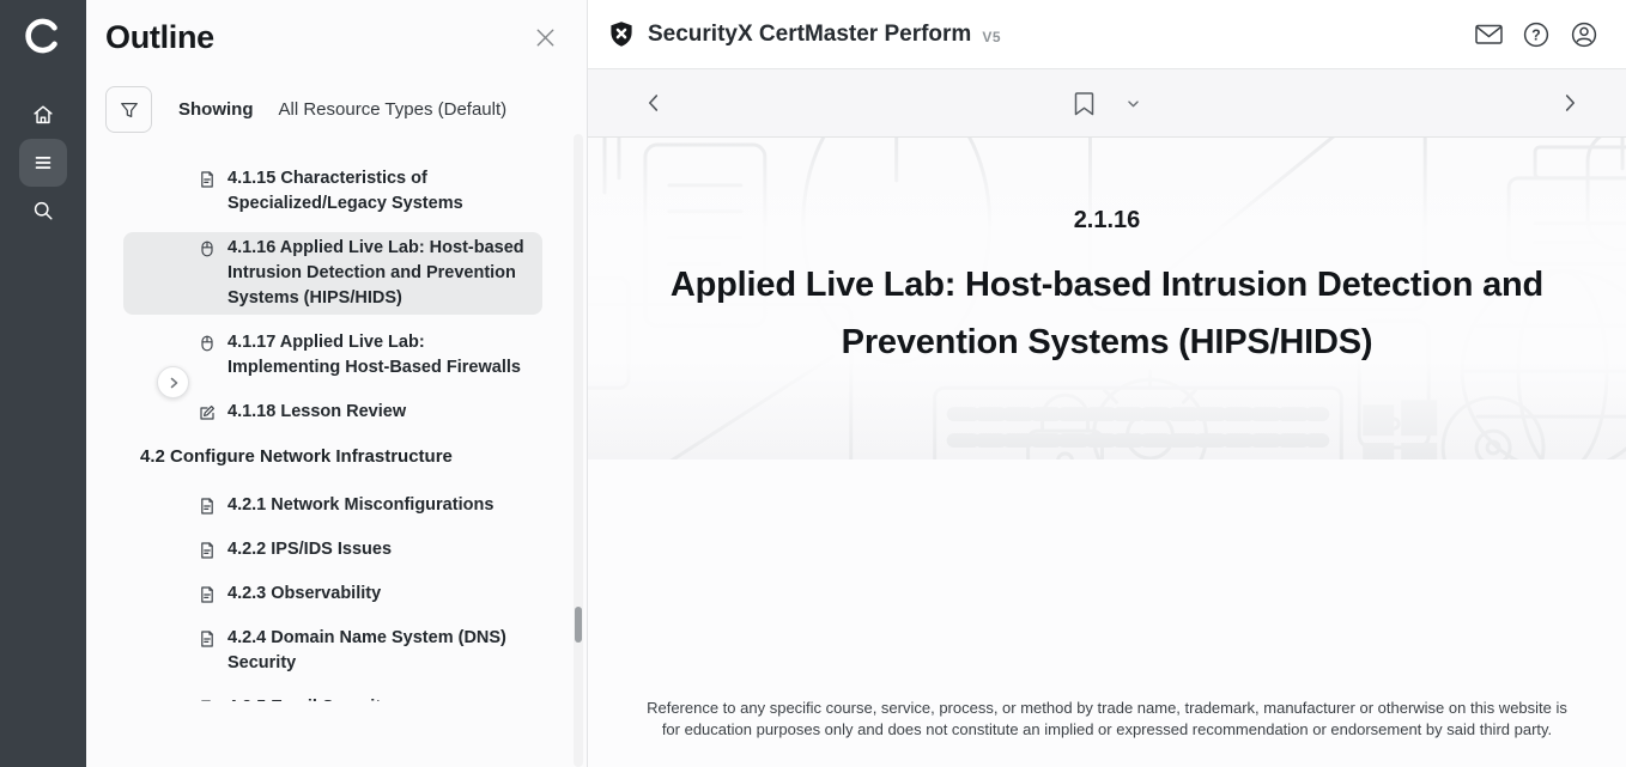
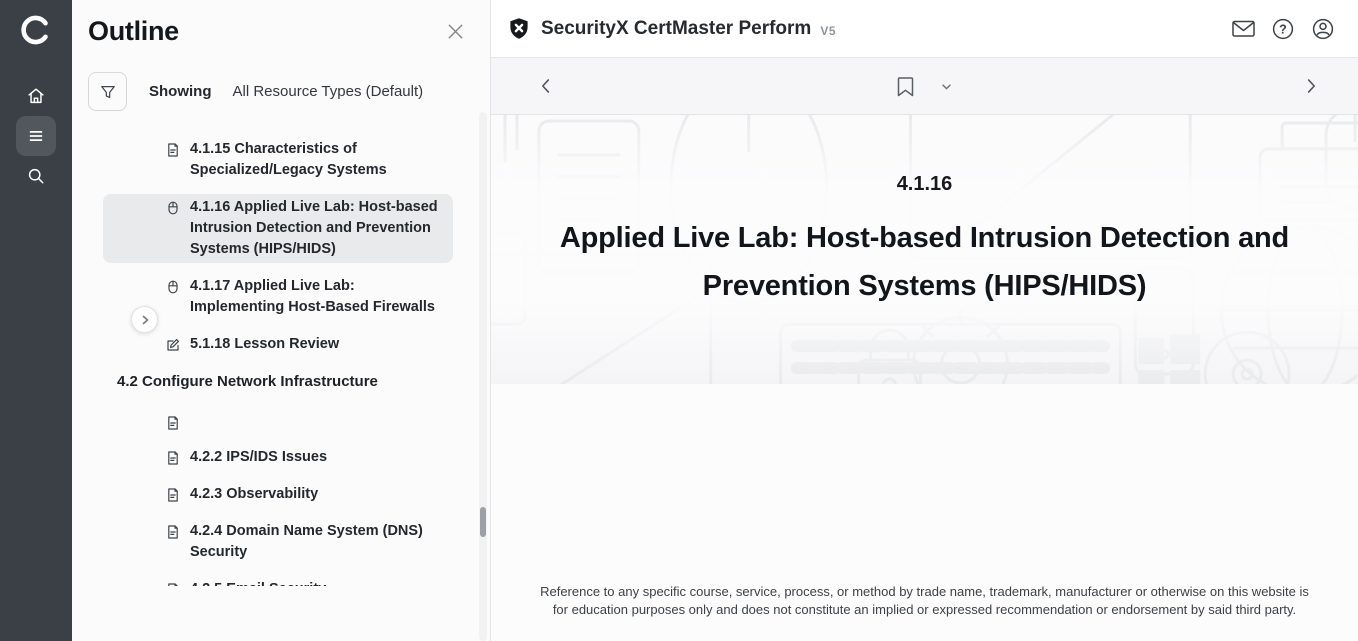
  Outline
  Showing
  All Resource Types (Default)
  4.1.15 Characteristics of Specialized/Legacy Systems
  4.1.16 Applied Live Lab: Host-based Intrusion Detection and Prevention Systems (HIPS/HIDS)
  4.1.17 Applied Live Lab: Implementing Host-Based Firewalls
- 4.1.18 Lesson Review
+ 5.1.18 Lesson Review
  4.2 Configure Network Infrastructure
- 4.2.1 Network Misconfigurations
  4.2.2 IPS/IDS Issues
  4.2.3 Observability
  4.2.4 Domain Name System (DNS) Security
  SecurityX CertMaster Perform
  V5
  ?
- 2.1.16
+ 4.1.16
  Applied Live Lab: Host-based Intrusion Detection and Prevention Systems (HIPS/HIDS)
  Reference to any specific course, service, process, or method by trade name, trademark, manufacturer or otherwise on this website is for education purposes only and does not constitute an implied or expressed recommendation or endorsement by said third party.
